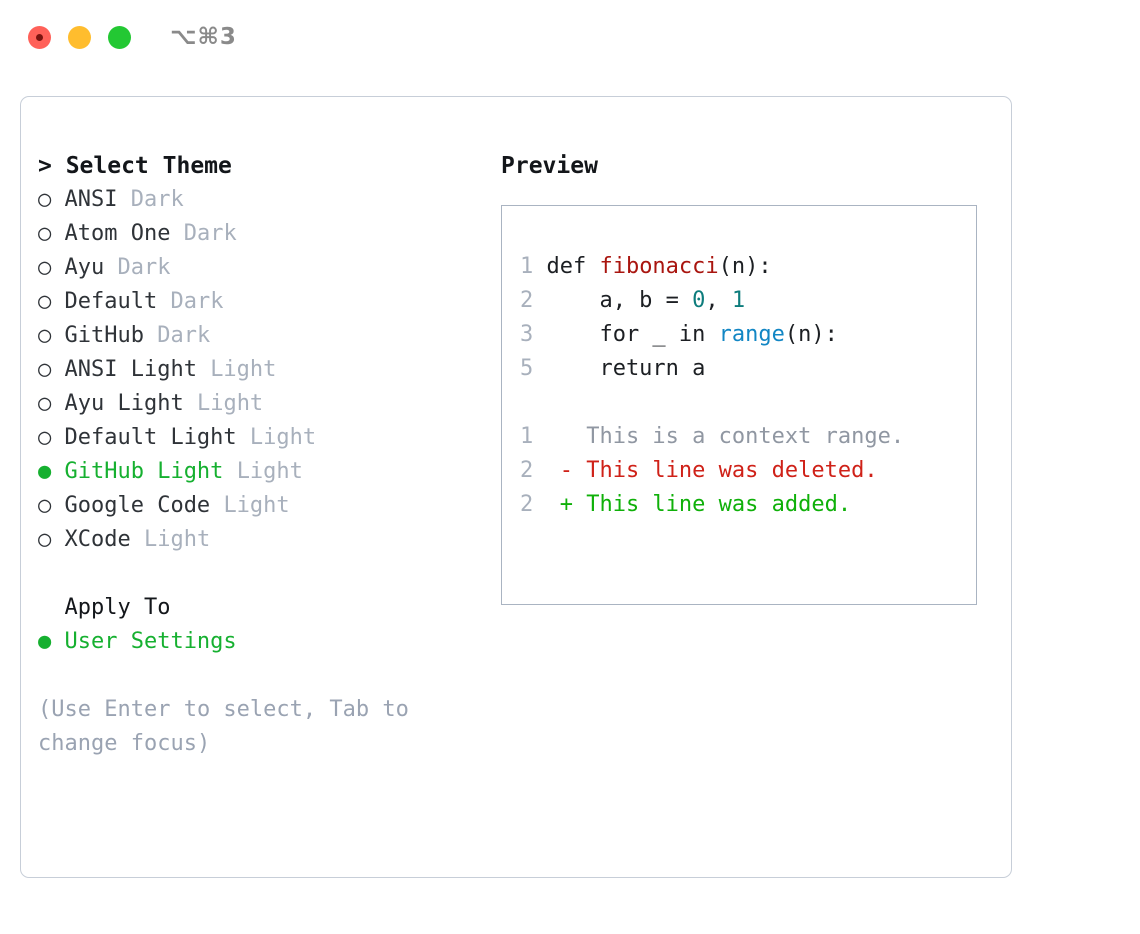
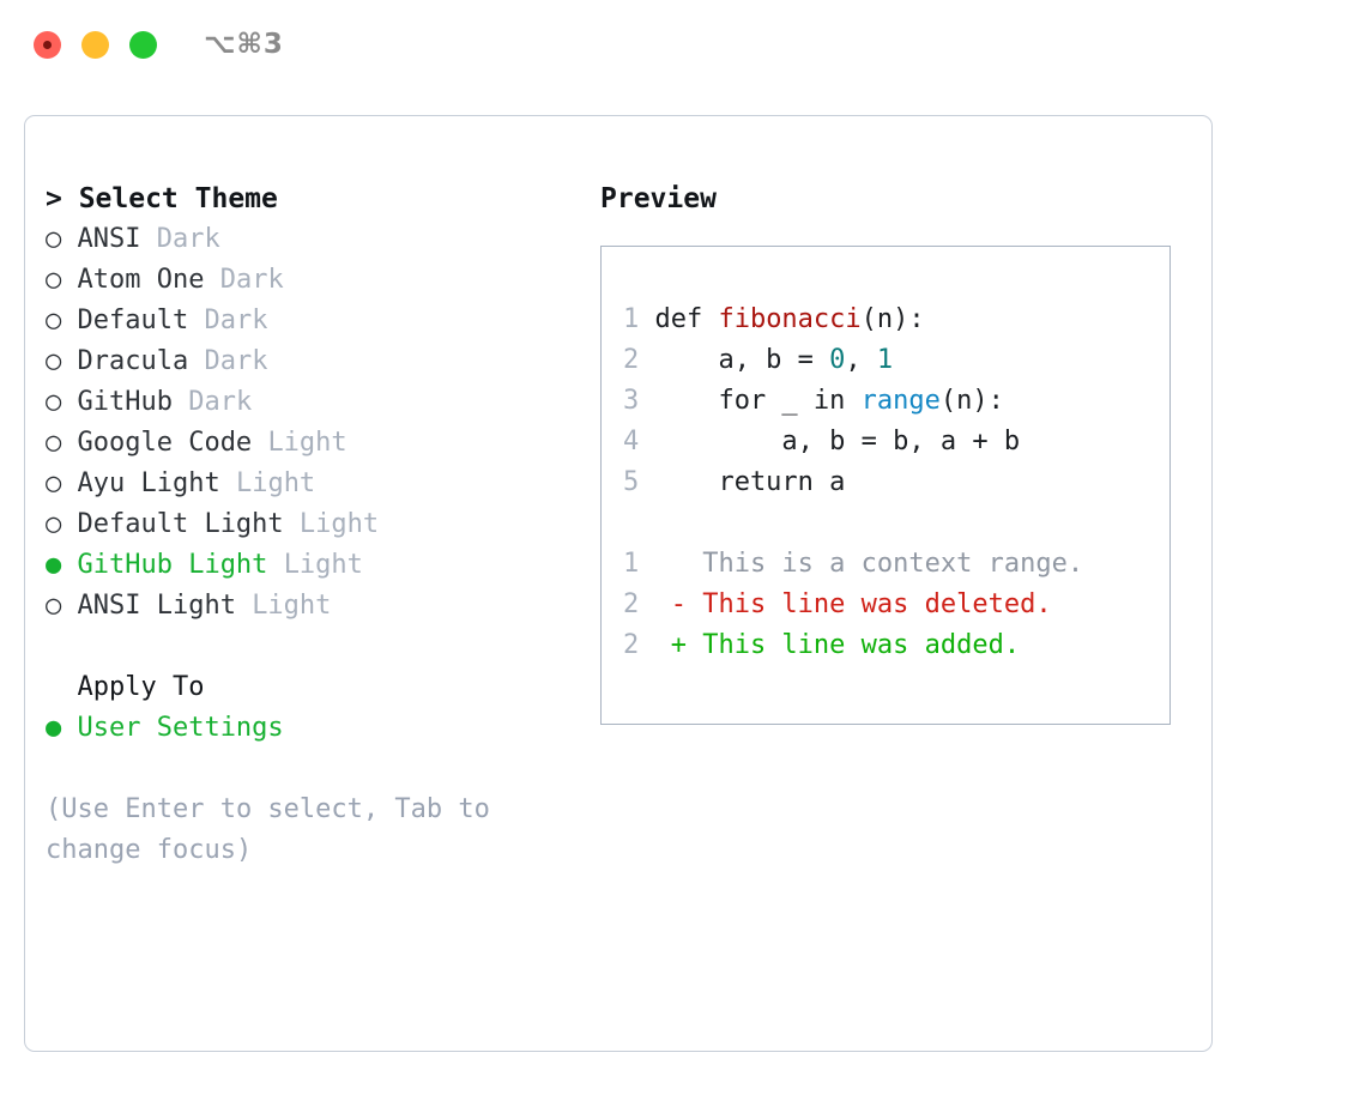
  ⌥⌘3
  > Select Theme
  ○ ANSI Dark
  ○ Atom One Dark
- ○ Ayu Dark
  ○ Default Dark
+ ○ Dracula Dark
  ○ GitHub Dark
- ○ ANSI Light Light
+ ○ Google Code Light
  ○ Ayu Light Light
  ○ Default Light Light
  ● GitHub Light Light
- ○ Google Code Light
+ ○ ANSI Light Light
- ○ XCode Light
  Apply To
  ● User Settings
  (Use Enter to select, Tab to
  change focus)
  Preview
  1 def fibonacci(n):
  2 a, b = 0, 1
  3 for _ in range(n):
+ 4 a, b = b, a + b
  5 return a
  1 This is a context range.
  2 - This line was deleted.
  2 + This line was added.
